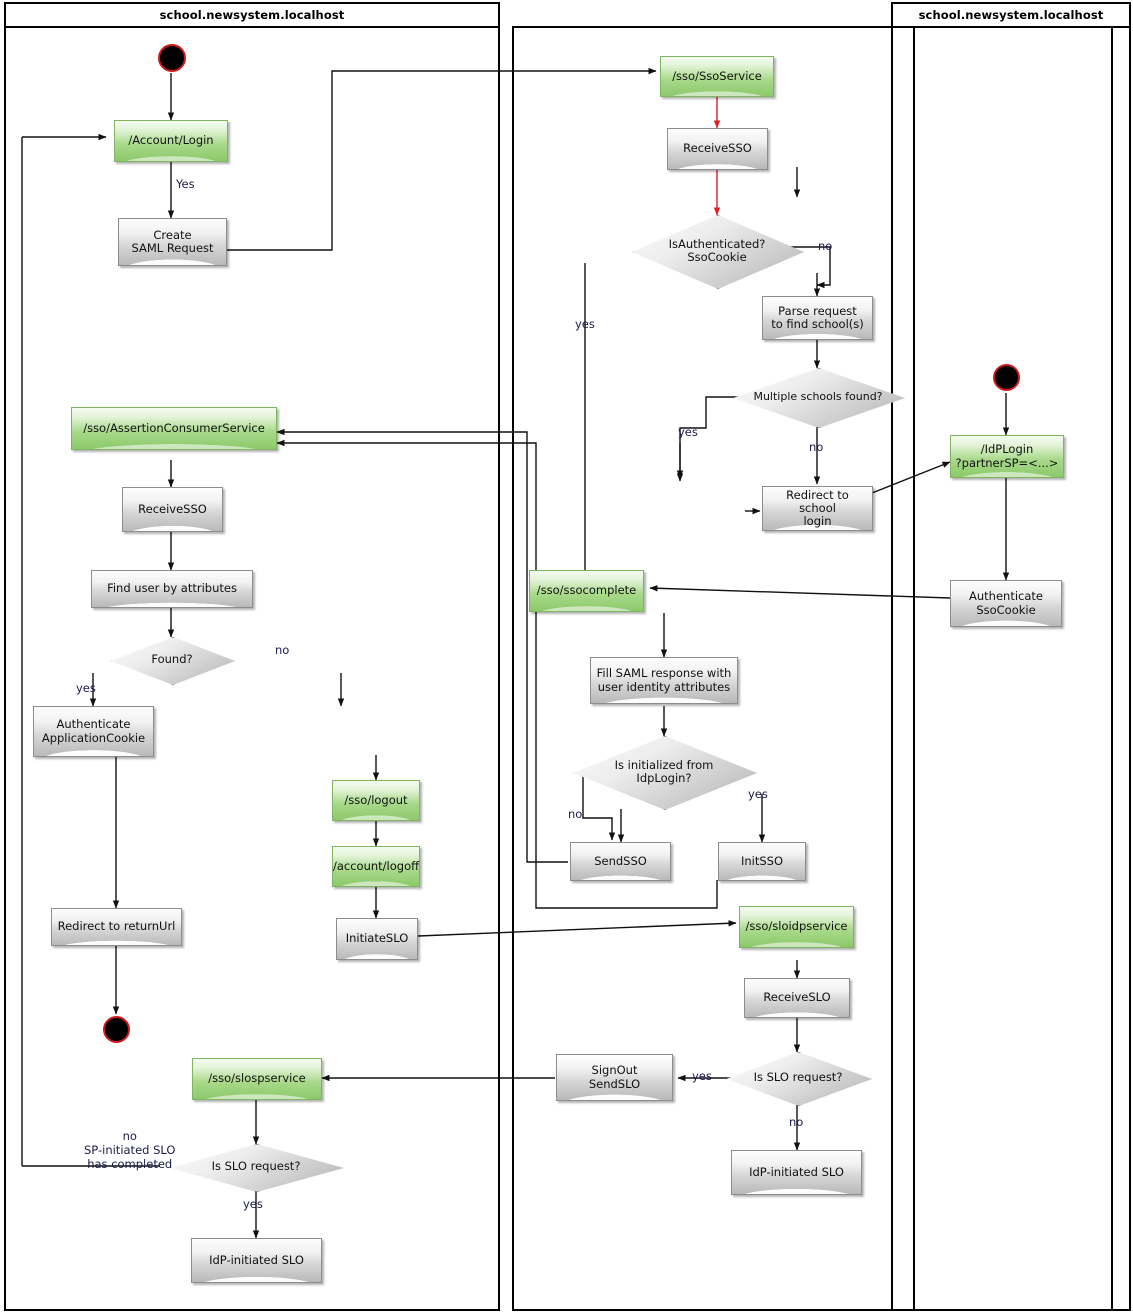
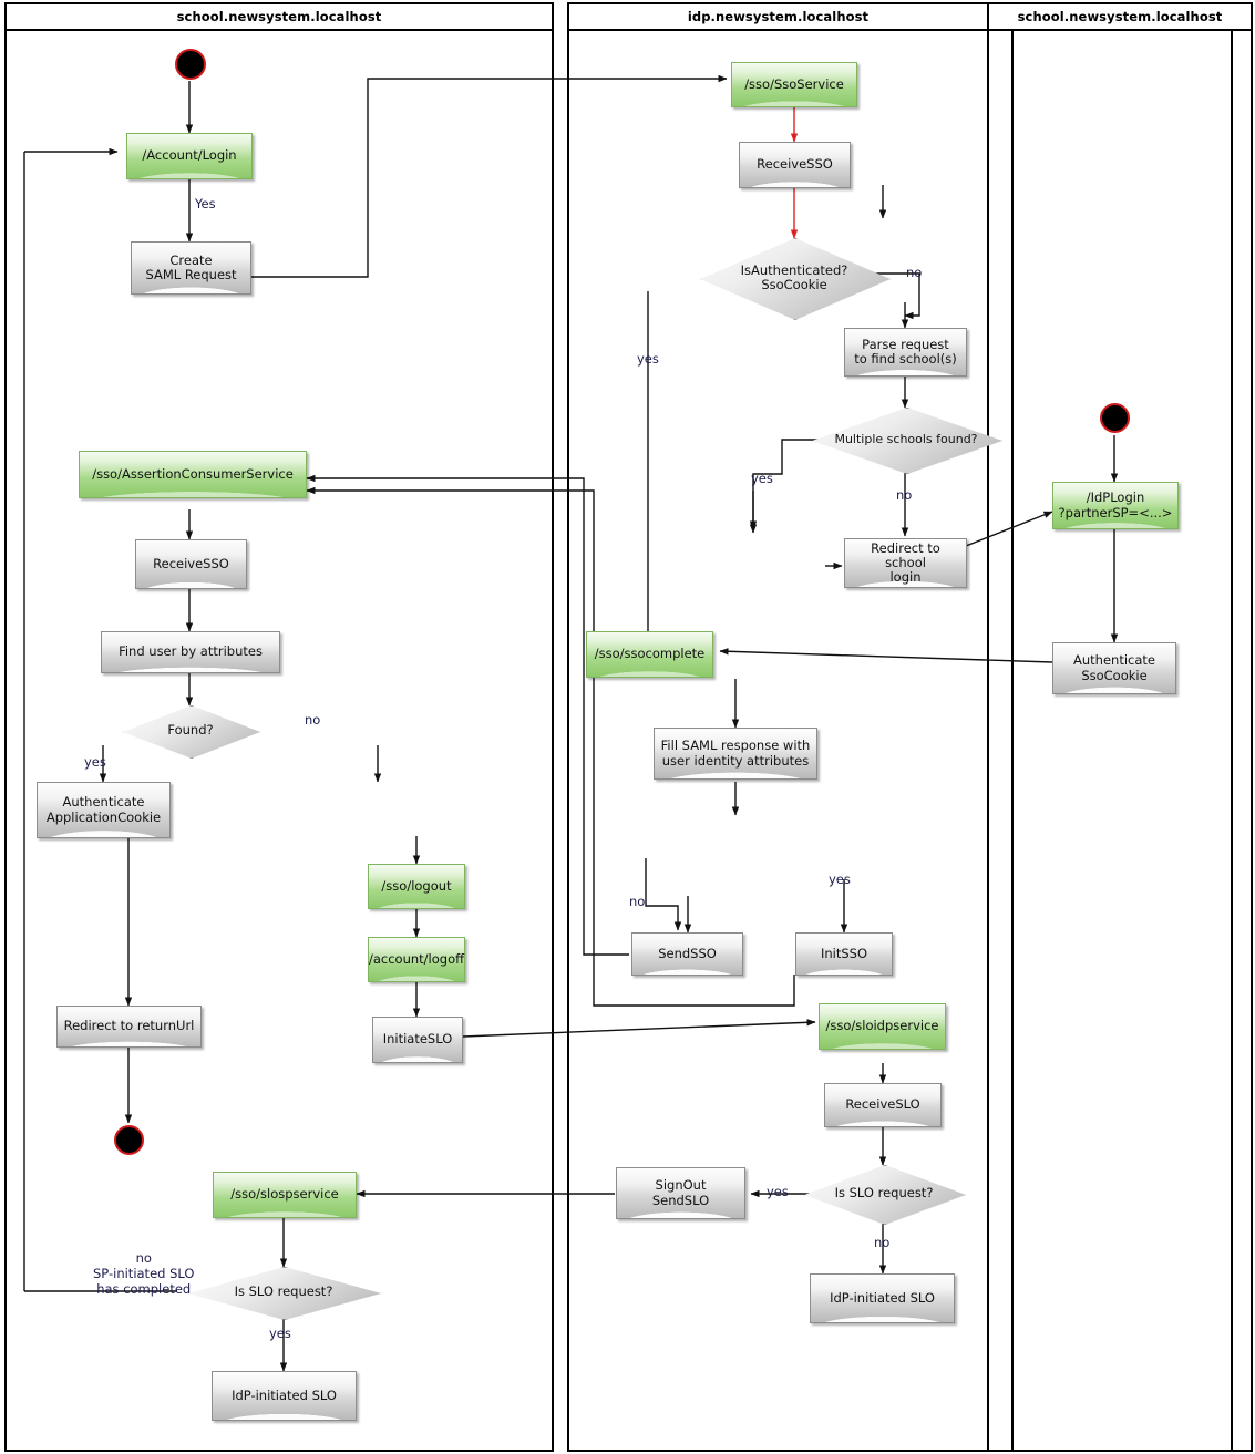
  school.newsystem.localhost
+ idp.newsystem.localhost
  school.newsystem.localhost
  /Account/Login
  Create
  SAML Request
  /sso/AssertionConsumerService
  ReceiveSSO
  Find user by attributes
  Found?
  Authenticate
  ApplicationCookie
  /sso/logout
  /account/logoff
  InitiateSLO
  Redirect to returnUrl
  /sso/slospservice
  Is SLO request?
  IdP-initiated SLO
  /sso/SsoService
  ReceiveSSO
  IsAuthenticated?
  SsoCookie
  Parse request
  to find school(s)
  Multiple schools found?
- Is initialized from
- IdpLogin?
  Redirect to school
  login
  /sso/ssocomplete
  Fill SAML response with
  user identity attributes
  SendSSO
  InitSSO
  /sso/sloidpservice
  ReceiveSLO
  Is SLO request?
  SignOut
  SendSLO
  IdP-initiated SLO
  /IdPLogin
  ?partnerSP=<...>
  Authenticate
  SsoCookie
  Yes
  no
  yes
  yes
  no
  yes
  no
  no
  yes
  yes
  no
  yes
  no
  SP-initiated SLO
  has completed
